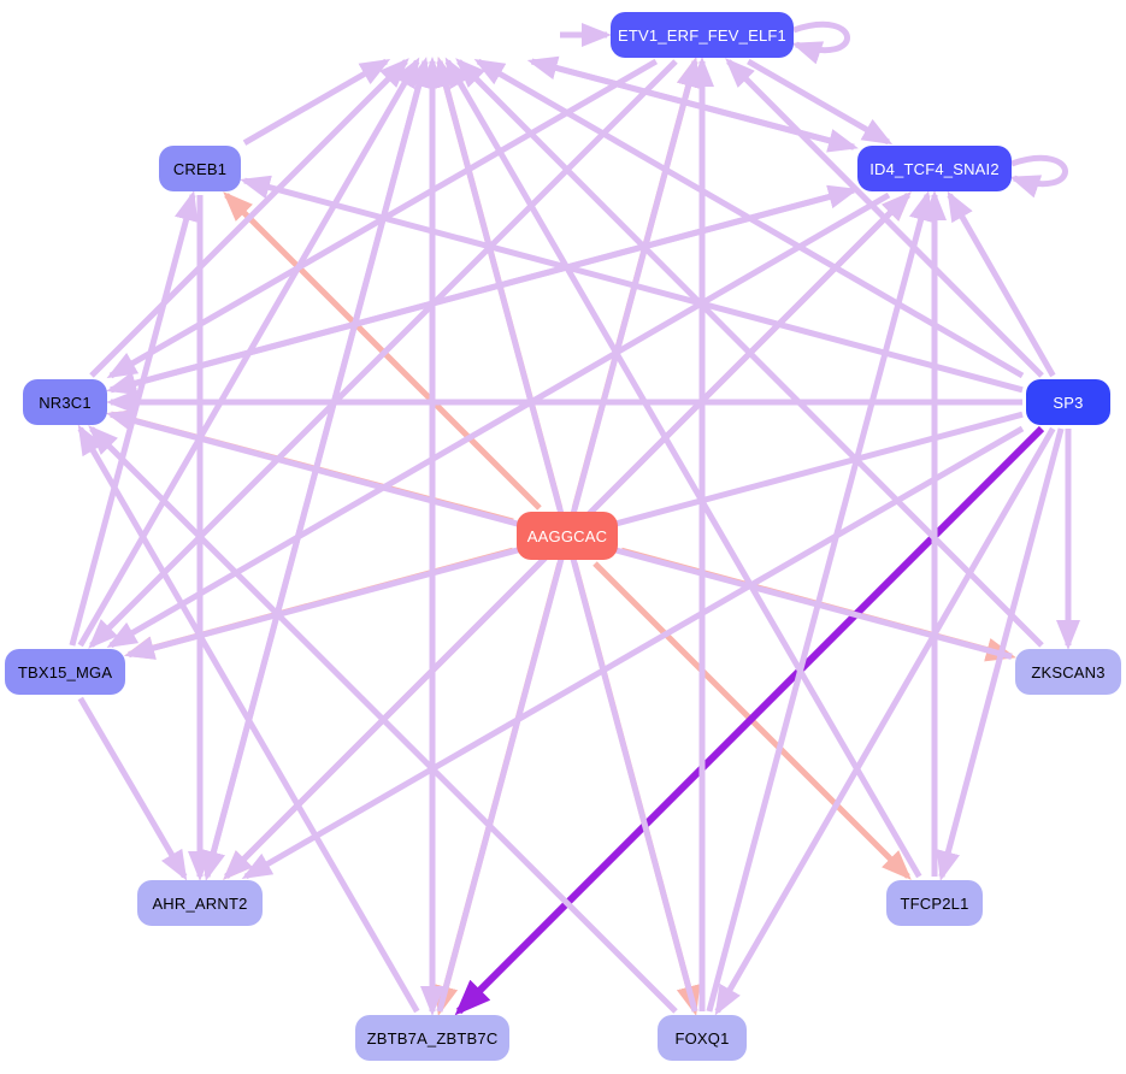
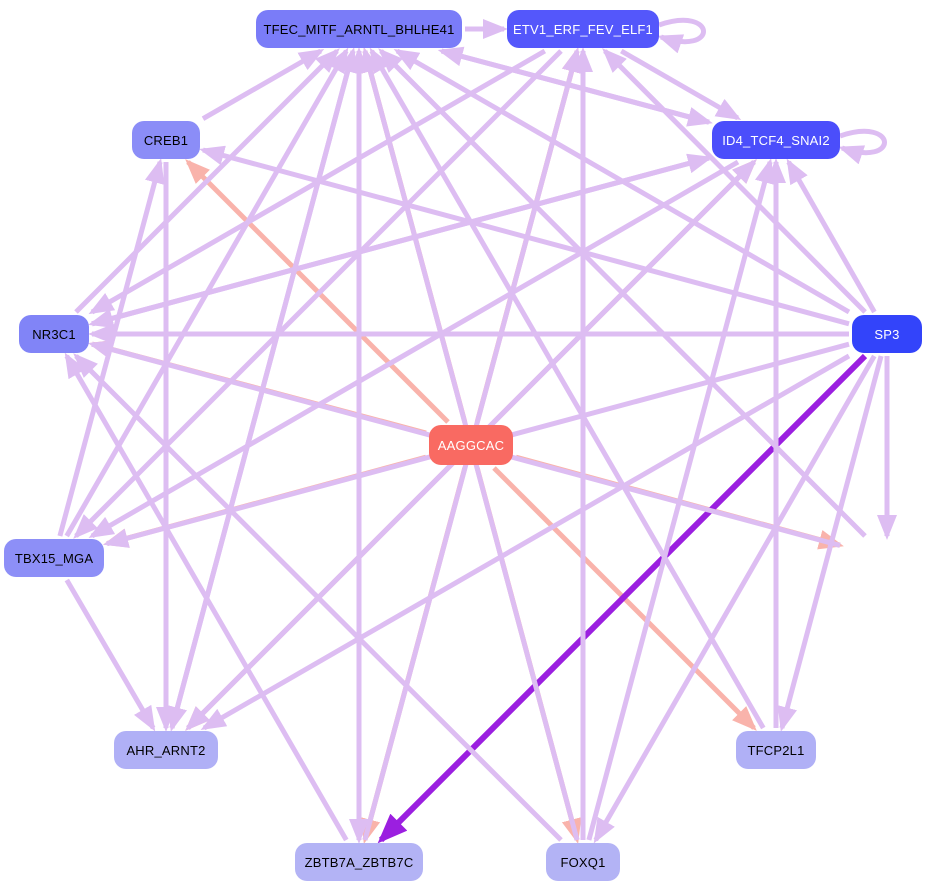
+ TFEC_MITF_ARNTL_BHLHE41
  ETV1_ERF_FEV_ELF1
  CREB1
  ID4_TCF4_SNAI2
  NR3C1
  SP3
  AAGGCAC
  TBX15_MGA
- ZKSCAN3
  AHR_ARNT2
  TFCP2L1
  ZBTB7A_ZBTB7C
  FOXQ1
